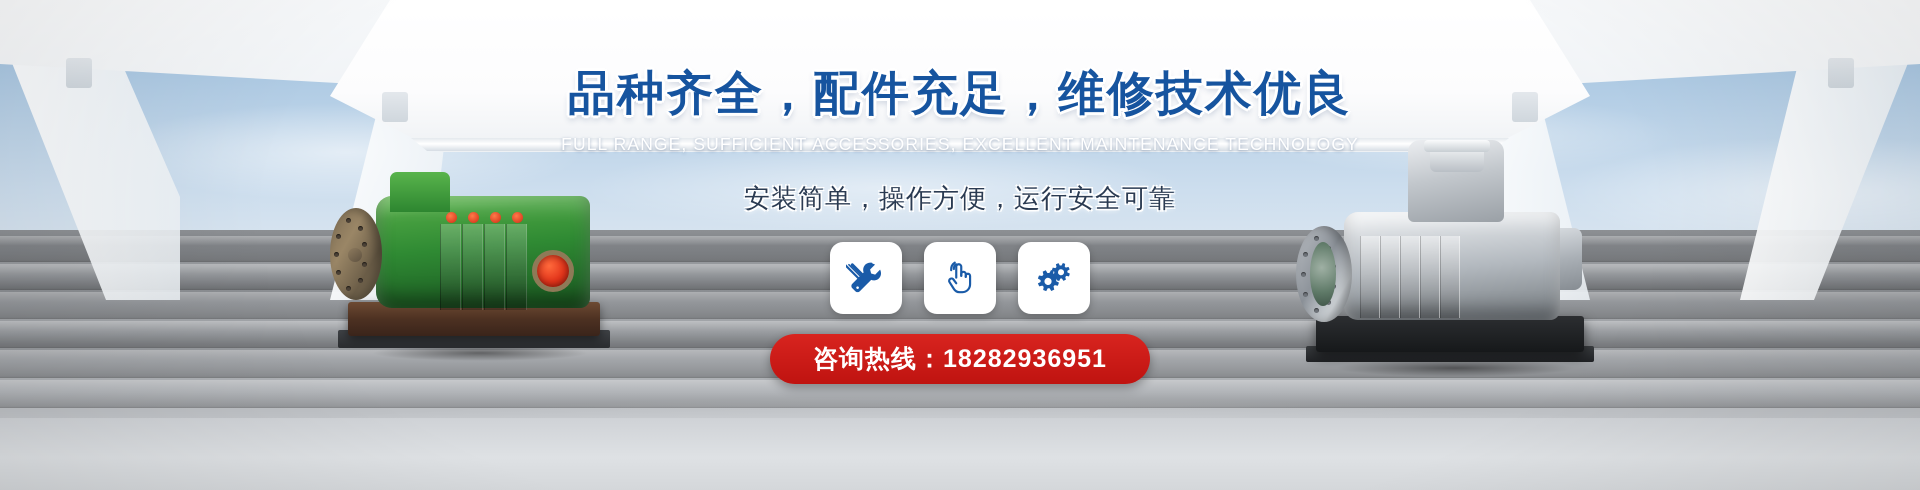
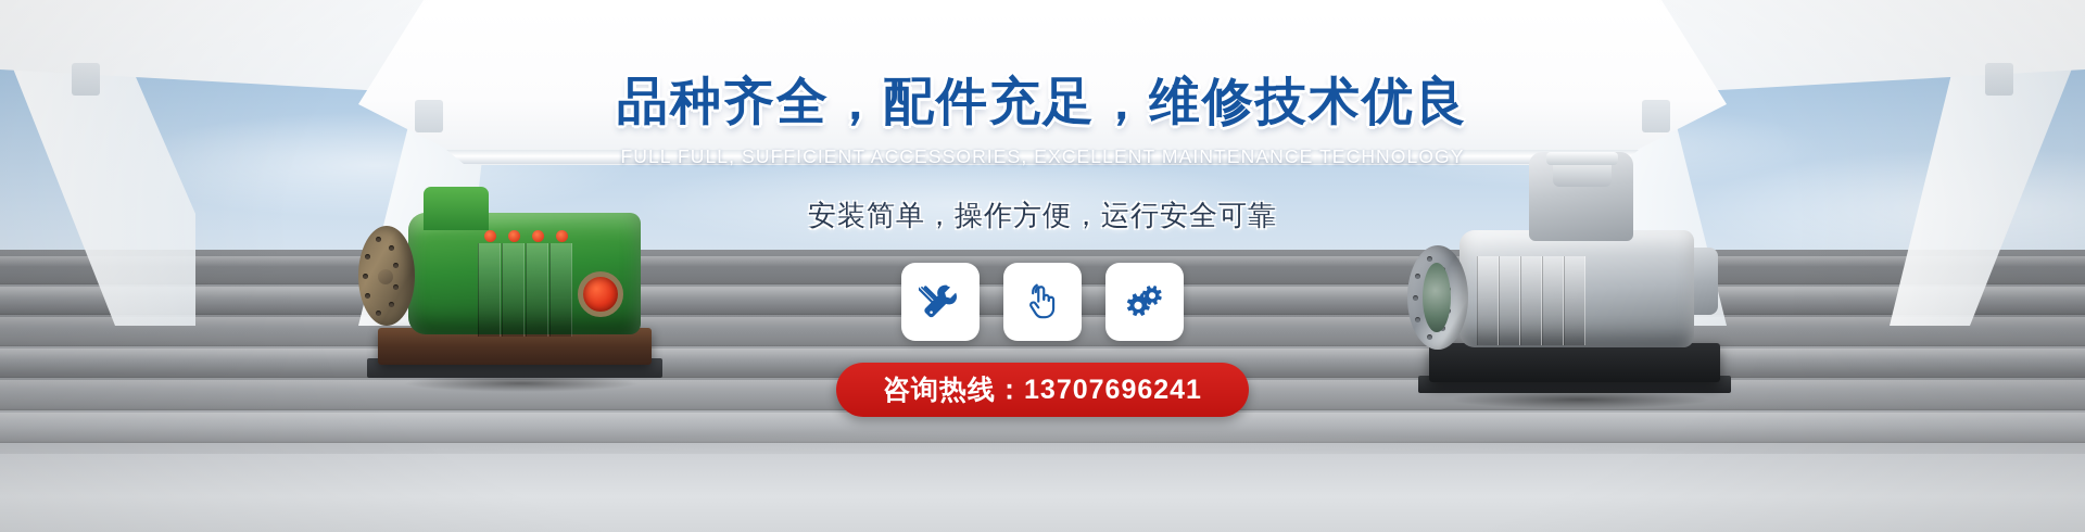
  品种齐全，配件充足，维修技术优良
- FULL RANGE, SUFFICIENT ACCESSORIES, EXCELLENT MAINTENANCE TECHNOLOGY
+ FULL FULL, SUFFICIENT ACCESSORIES, EXCELLENT MAINTENANCE TECHNOLOGY
  安装简单，操作方便，运行安全可靠
- 咨询热线：18282936951
+ 咨询热线：13707696241
